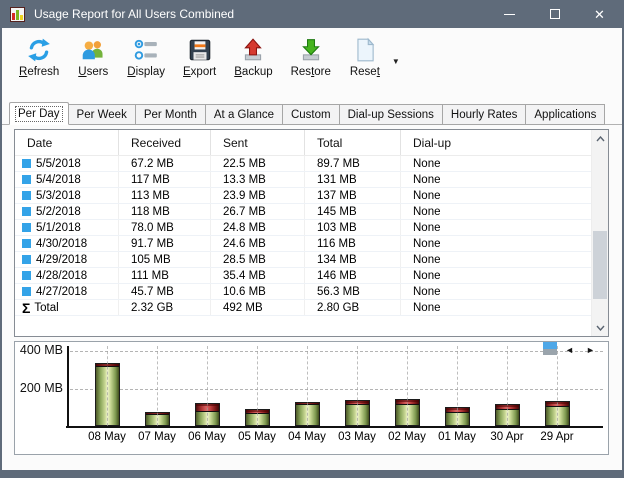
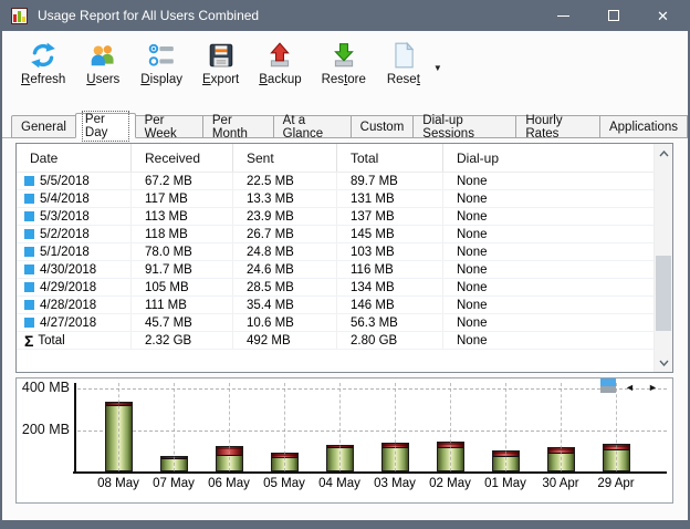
  Usage Report for All Users Combined
  ✕
  Refresh
  Users
  Display
  Export
  Backup
  Restore
  Reset
  ▼
+ General
  Per Day
  Per Week
  Per Month
  At a Glance
  Custom
  Dial-up Sessions
  Hourly Rates
  Applications
  Date
  Received
  Sent
  Total
  Dial-up
  5/5/2018
  67.2 MB
  22.5 MB
  89.7 MB
  None
  5/4/2018
  117 MB
  13.3 MB
  131 MB
  None
  5/3/2018
  113 MB
  23.9 MB
  137 MB
  None
  5/2/2018
  118 MB
  26.7 MB
  145 MB
  None
  5/1/2018
  78.0 MB
  24.8 MB
  103 MB
  None
  4/30/2018
  91.7 MB
  24.6 MB
  116 MB
  None
  4/29/2018
  105 MB
  28.5 MB
  134 MB
  None
  4/28/2018
  111 MB
  35.4 MB
  146 MB
  None
  4/27/2018
  45.7 MB
  10.6 MB
  56.3 MB
  None
  Σ
  Total
  2.32 GB
  492 MB
  2.80 GB
  None
  400 MB
  200 MB
  08 May
  07 May
  06 May
  05 May
  04 May
  03 May
  02 May
  01 May
  30 Apr
  29 Apr
  ◄
  ►
